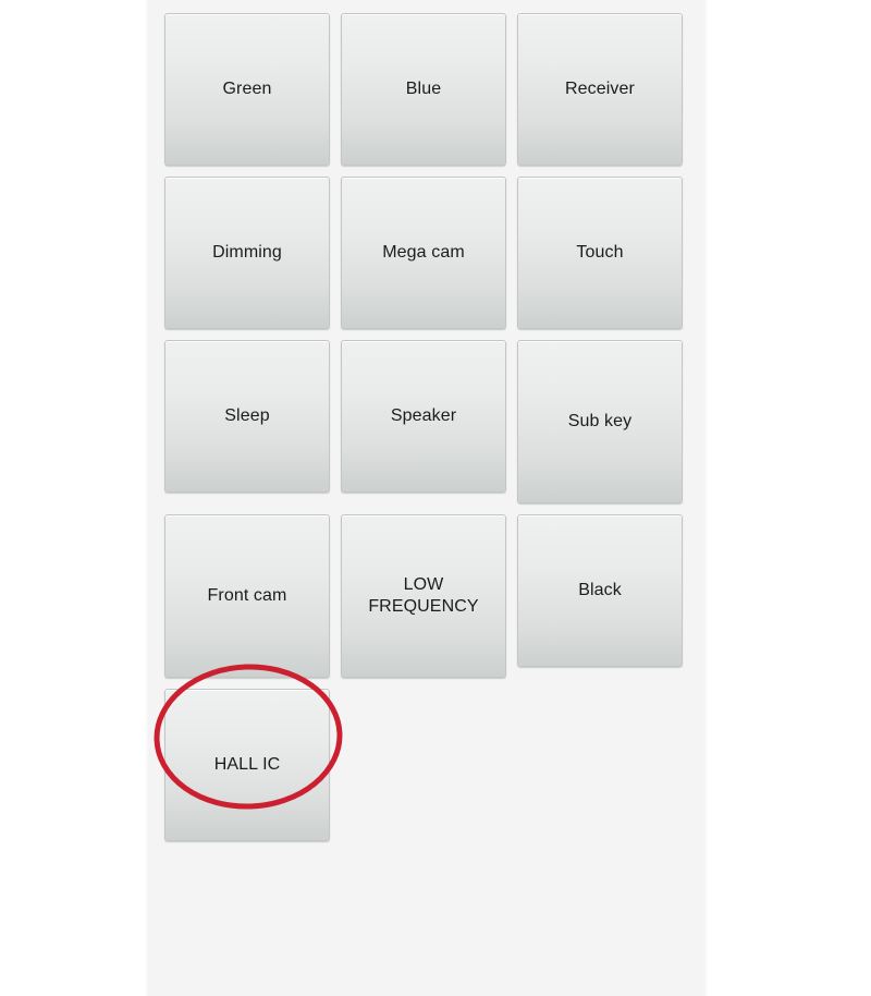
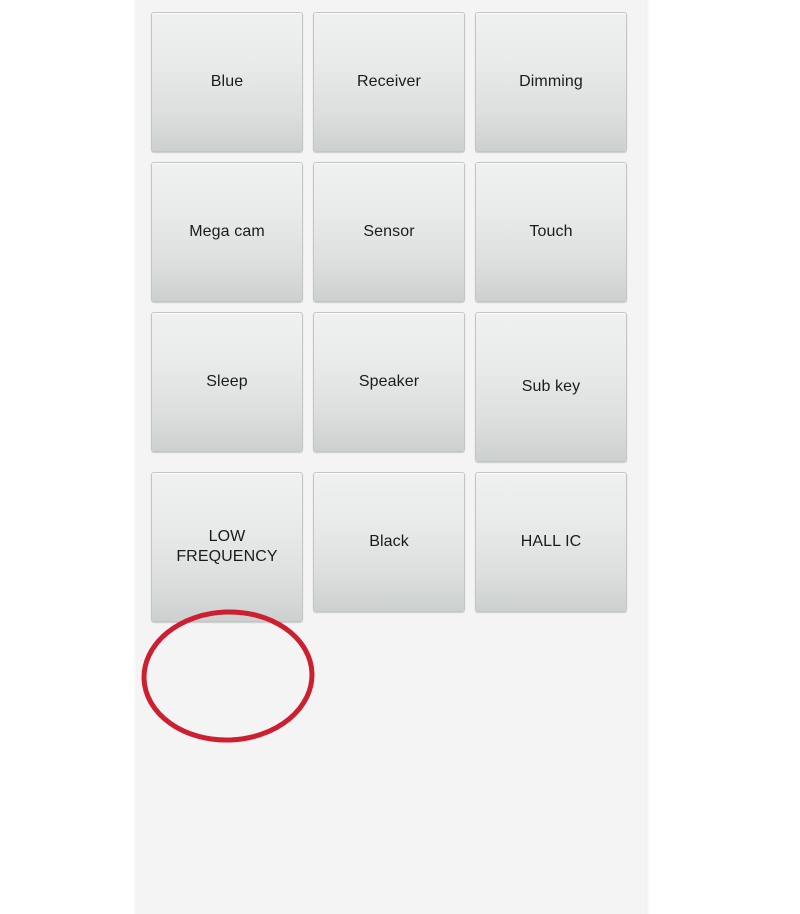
- Green
  Blue
  Receiver
  Dimming
  Mega cam
+ Sensor
  Touch
  Sleep
  Speaker
  Sub key
- Front cam
  LOW
  FREQUENCY
  Black
  HALL IC
